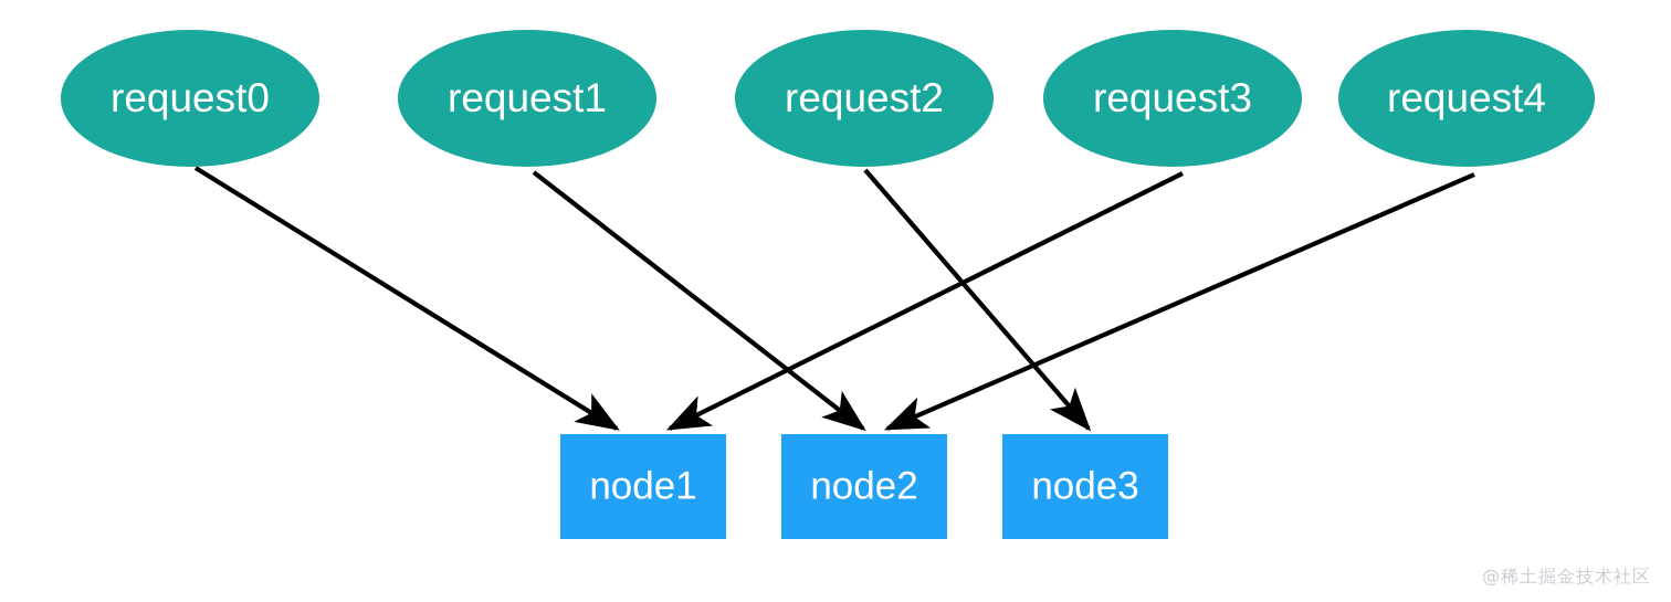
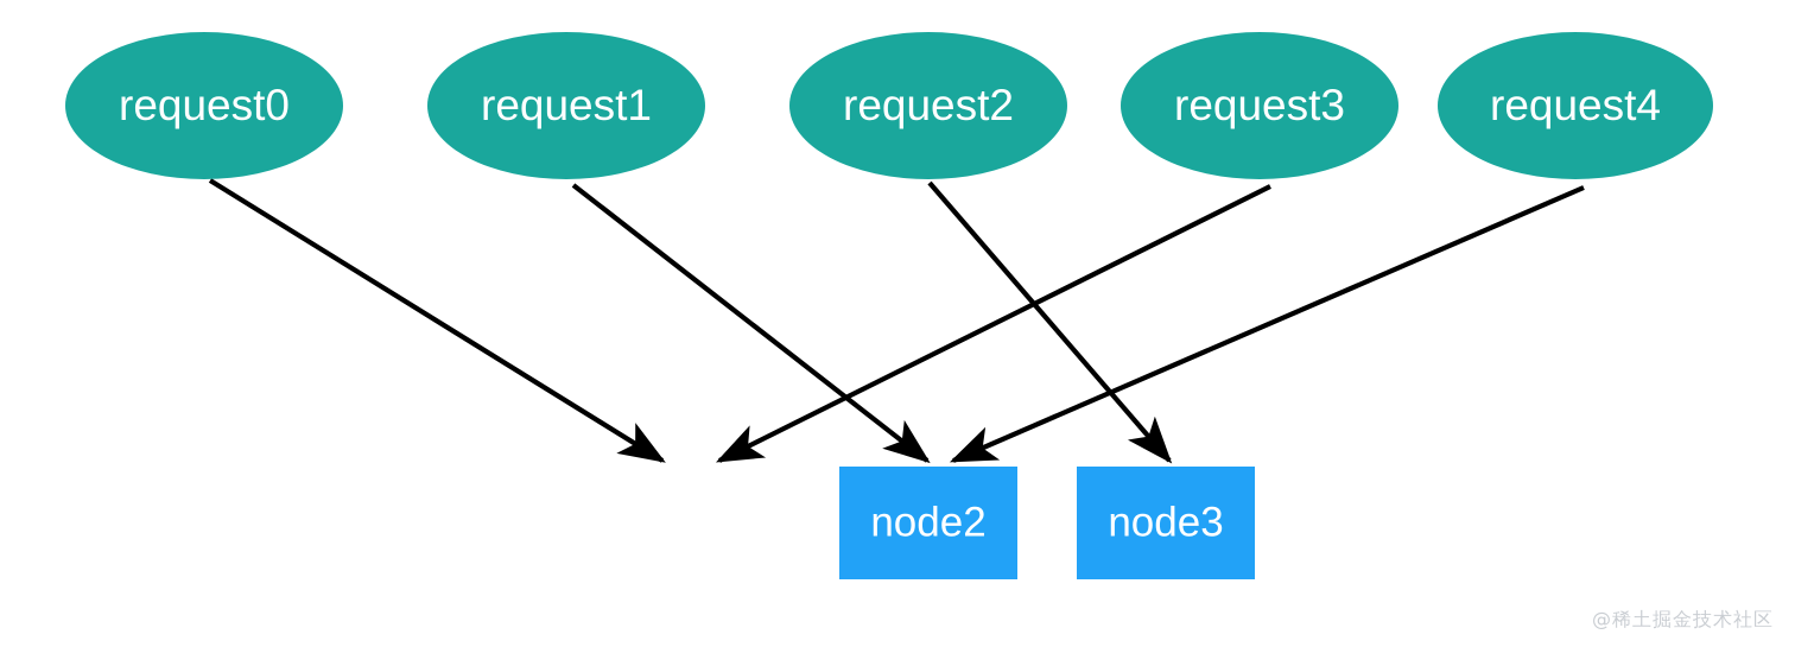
  request0
  request1
  request2
  request3
  request4
- node1
  node2
  node3
  @稀土掘金技术社区
